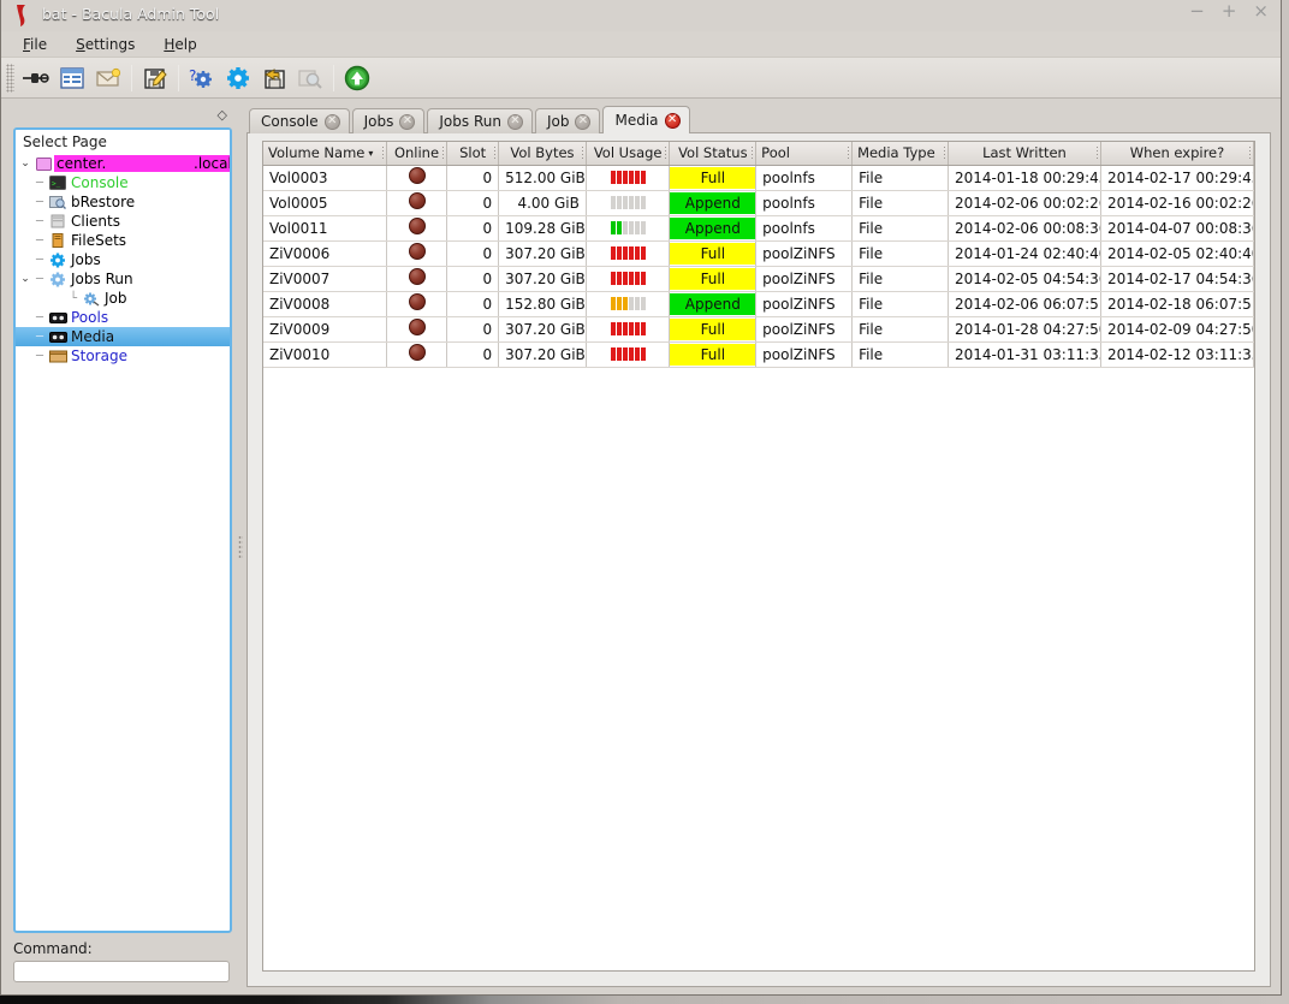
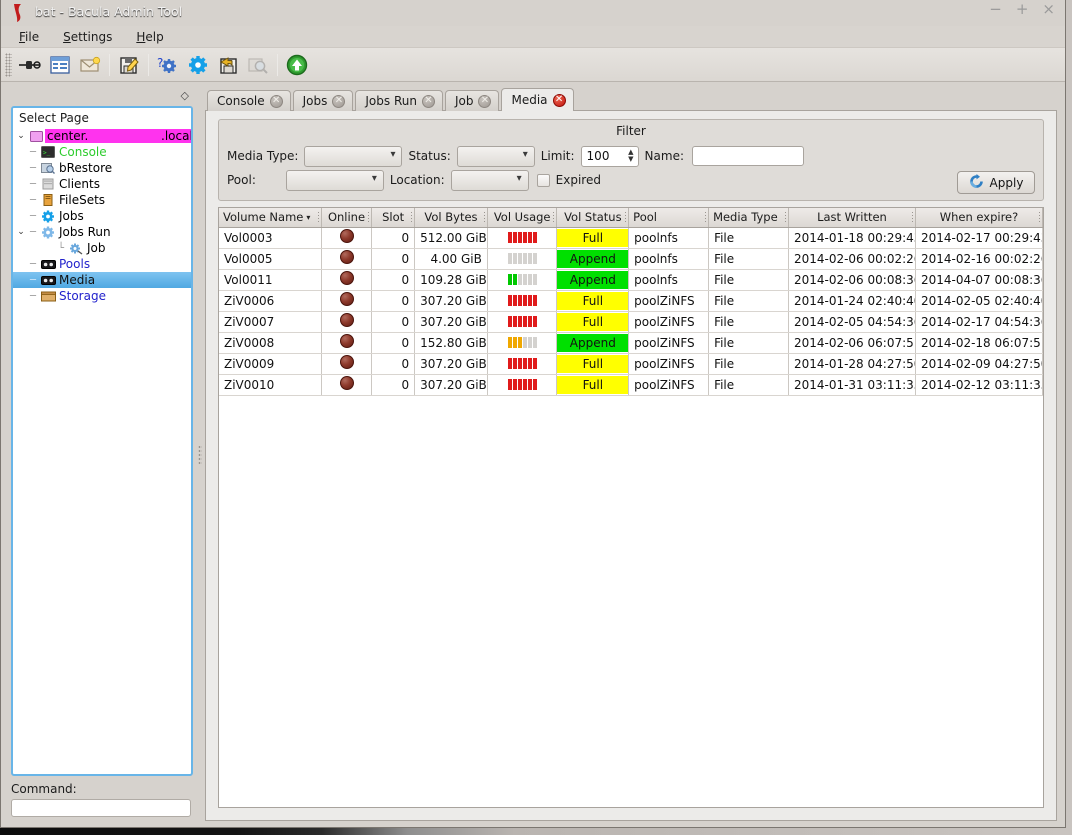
  bat - Bacula Admin Tool
  −
  +
  ×
  File
  Settings
  Help
  ?
  ◇
  Select Page
  ⌄
  center.
  ─
  Console
  ─
  bRestore
  ─
  Clients
  ─
  FileSets
  ─
  Jobs
  ⌄
  ─
  Jobs Run
  └
  Job
  ─
  Pools
  ─
  Media
  ─
  Storage
  Command:
  Console
  ✕
  Jobs
  ✕
  Jobs Run
  ✕
  Job
  ✕
  Media
  ✕
+ Filter
+ Media Type:
+ Status:
+ Limit:
+ 100
+ ▲
+ ▼
+ Name:
+ Pool:
+ Location:
+ Expired
+ Apply
  Volume Name ▾	Online	Slot	Vol Bytes	Vol Usage	Vol Status	Pool	Media Type	Last Written	When expire?
  Vol0003		0	512.00 GiB		Full	poolnfs	File	2014-01-18 00:29:4	2014-02-17 00:29:4
  Vol0005		0	4.00 GiB		Append	poolnfs	File	2014-02-06 00:02:2	2014-02-16 00:02:2
  Vol0011		0	109.28 GiB		Append	poolnfs	File	2014-02-06 00:08:3	2014-04-07 00:08:3
  ZiV0006		0	307.20 GiB		Full	poolZiNFS	File	2014-01-24 02:40:4	2014-02-05 02:40:4
  ZiV0007		0	307.20 GiB		Full	poolZiNFS	File	2014-02-05 04:54:3	2014-02-17 04:54:3
  ZiV0008		0	152.80 GiB		Append	poolZiNFS	File	2014-02-06 06:07:5	2014-02-18 06:07:5
  ZiV0009		0	307.20 GiB		Full	poolZiNFS	File	2014-01-28 04:27:5	2014-02-09 04:27:5
  ZiV0010		0	307.20 GiB		Full	poolZiNFS	File	2014-01-31 03:11:3	2014-02-12 03:11:3
